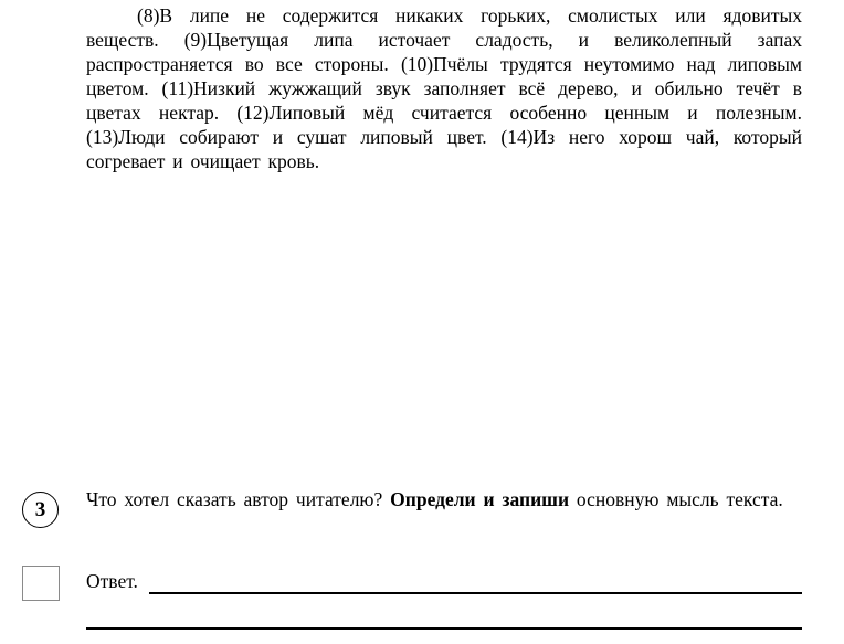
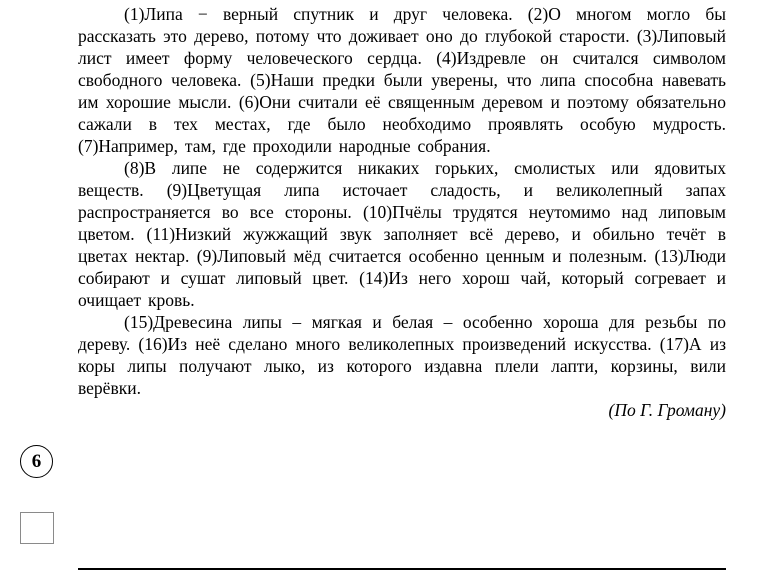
+ (1)Липа − верный спутник и друг человека. (2)О многом могло бы рассказать это дерево, потому что доживает оно до глубокой старости. (3)Липовый лист имеет форму человеческого сердца. (4)Издревле он считался символом свободного человека. (5)Наши предки были уверены, что липа способна навевать им хорошие мысли. (6)Они считали её священным деревом и поэтому обязательно сажали в тех местах, где было необходимо проявлять особую мудрость. (7)Например, там, где проходили народные собрания.
- (8)В липе не содержится никаких горьких, смолистых или ядовитых веществ. (9)Цветущая липа источает сладость, и великолепный запах распространяется во все стороны. (10)Пчёлы трудятся неутомимо над липовым цветом. (11)Низкий жужжащий звук заполняет всё дерево, и обильно течёт в цветах нектар. (12)Липовый мёд считается особенно ценным и полезным. (13)Люди собирают и сушат липовый цвет. (14)Из него хорош чай, который согревает и очищает кровь.
+ (8)В липе не содержится никаких горьких, смолистых или ядовитых веществ. (9)Цветущая липа источает сладость, и великолепный запах распространяется во все стороны. (10)Пчёлы трудятся неутомимо над липовым цветом. (11)Низкий жужжащий звук заполняет всё дерево, и обильно течёт в цветах нектар. (9)Липовый мёд считается особенно ценным и полезным. (13)Люди собирают и сушат липовый цвет. (14)Из него хорош чай, который согревает и очищает кровь.
+ (15)Древесина липы – мягкая и белая – особенно хороша для резьбы по дереву. (16)Из неё сделано много великолепных произведений искусства. (17)А из коры липы получают лыко, из которого издавна плели лапти, корзины, вили верёвки.
+ (По Г. Громану)
- 3
+ 6
- Что хотел сказать автор читателю? Определи и запиши основную мысль текста.
- Ответ.
